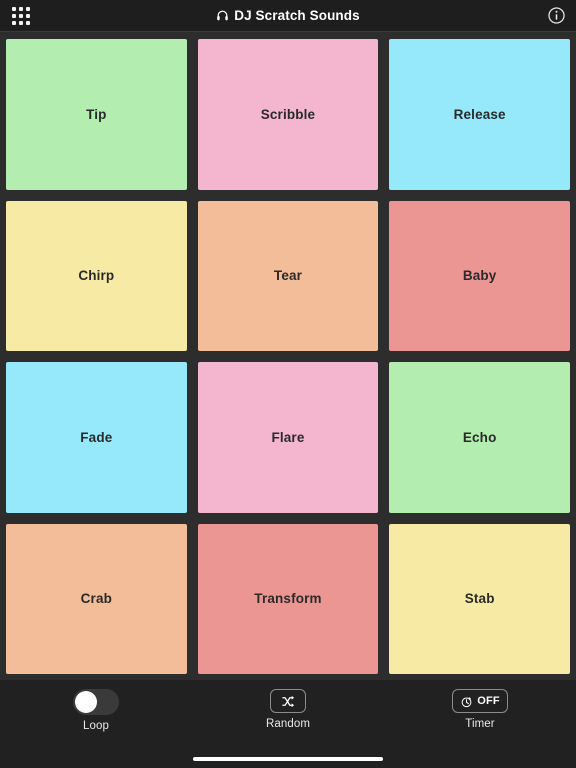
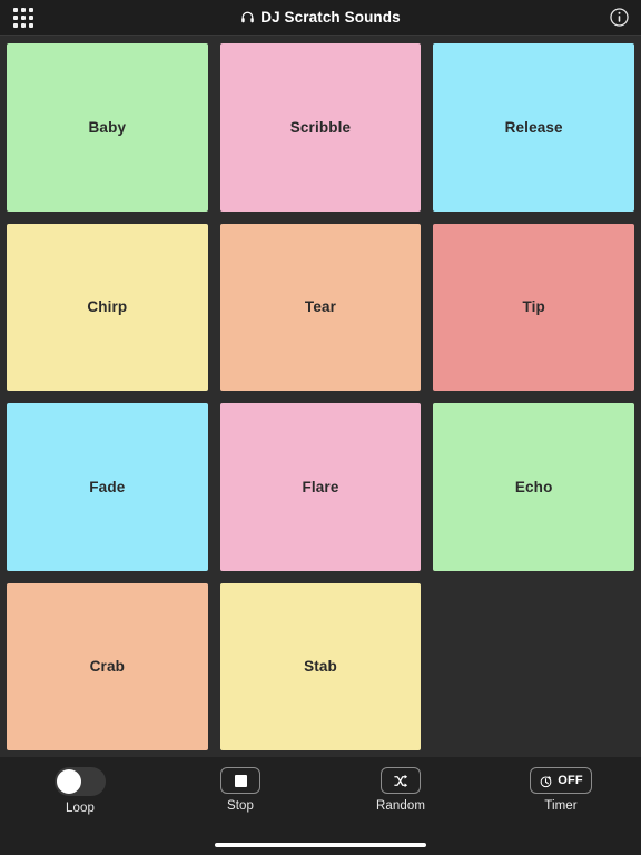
  DJ Scratch Sounds
- Tip
+ Baby
  Scribble
  Release
  Chirp
  Tear
- Baby
+ Tip
  Fade
  Flare
  Echo
  Crab
- Transform
  Stab
  Loop
+ Stop
  Random
  OFF
  Timer
